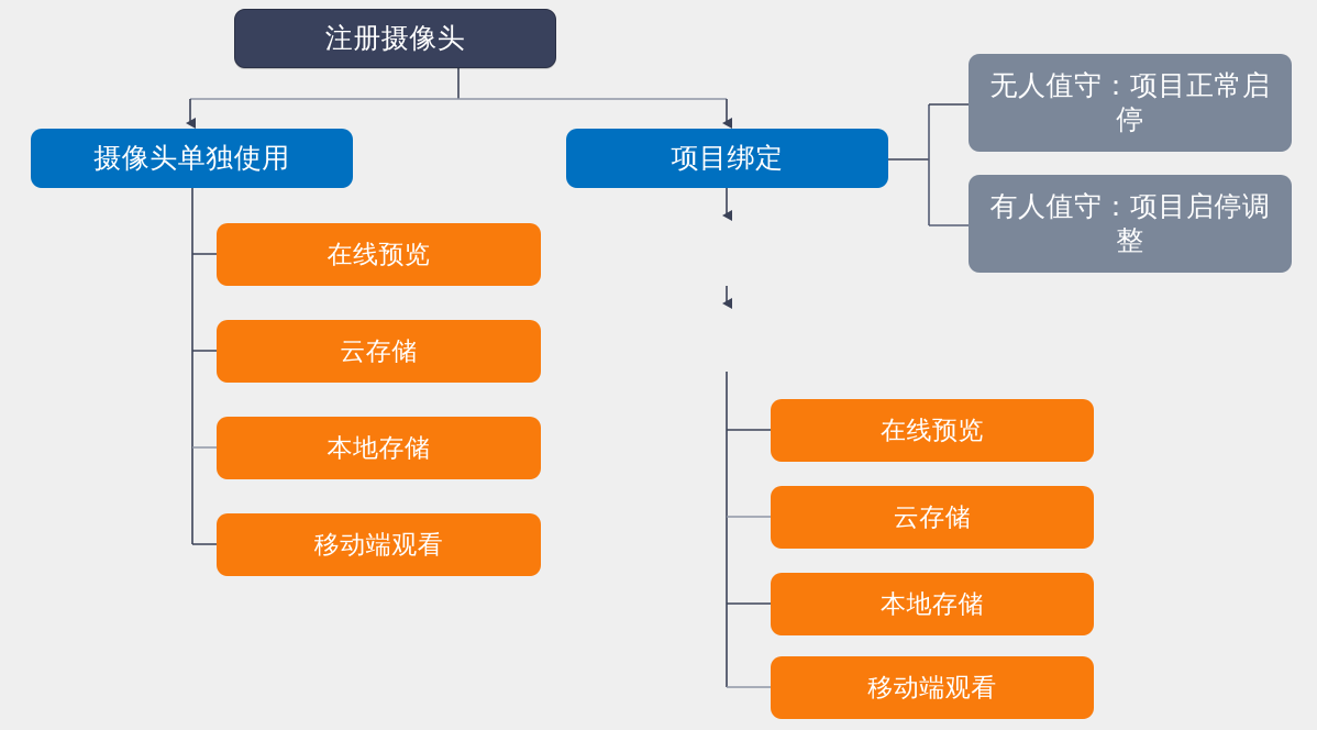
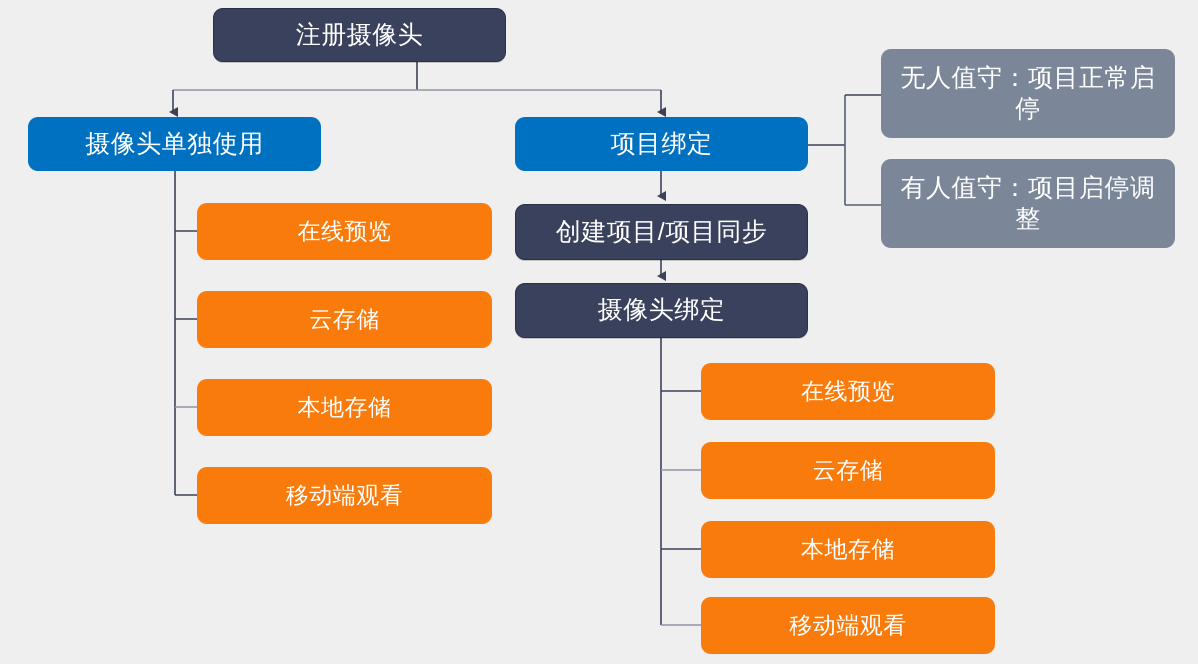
  注册摄像头
  摄像头单独使用
  项目绑定
  无人值守：项目正常启停
  有人值守：项目启停调整
+ 创建项目/项目同步
+ 摄像头绑定
  在线预览
  云存储
  本地存储
  移动端观看
  在线预览
  云存储
  本地存储
  移动端观看
